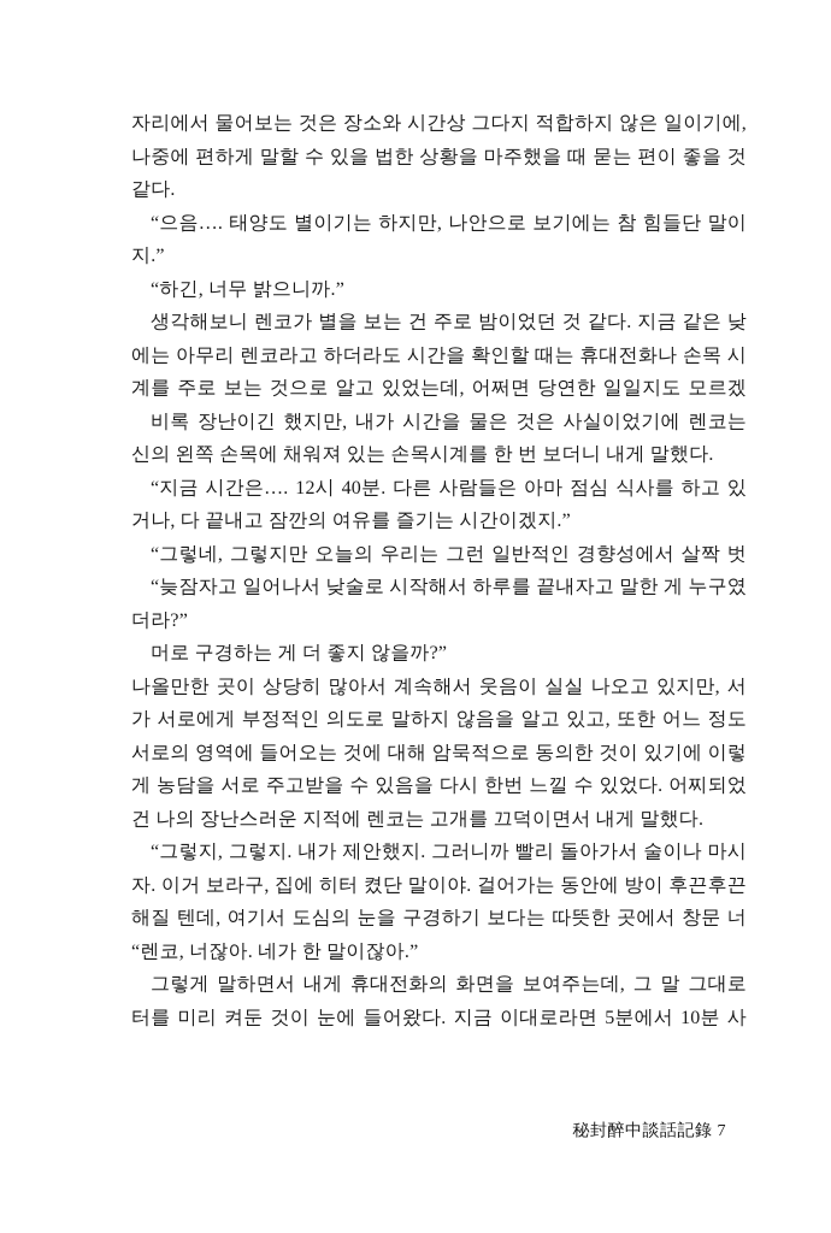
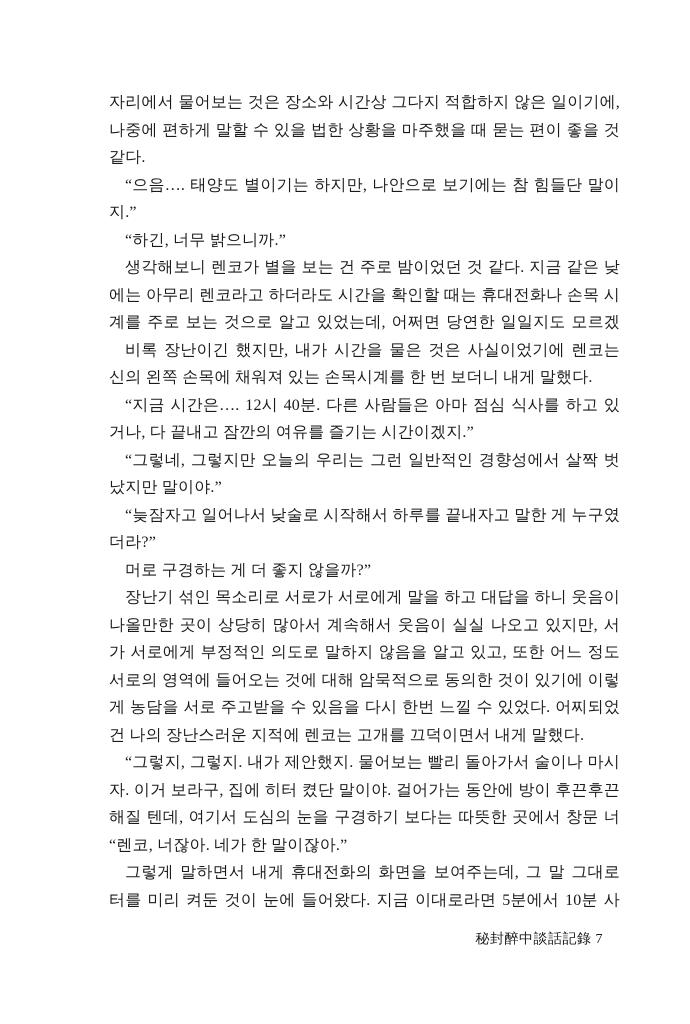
  자리에서 물어보는 것은 장소와 시간상 그다지 적합하지 않은 일이기에,
  나중에 편하게 말할 수 있을 법한 상황을 마주했을 때 묻는 편이 좋을 것
  같다.
  “으음…. 태양도 별이기는 하지만, 나안으로 보기에는 참 힘들단 말이
  지.”
  “하긴, 너무 밝으니까.”
  생각해보니 렌코가 별을 보는 건 주로 밤이었던 것 같다. 지금 같은 낮
  에는 아무리 렌코라고 하더라도 시간을 확인할 때는 휴대전화나 손목 시
  계를 주로 보는 것으로 알고 있었는데, 어쩌면 당연한 일일지도 모르겠
  비록 장난이긴 했지만, 내가 시간을 물은 것은 사실이었기에 렌코는
  신의 왼쪽 손목에 채워져 있는 손목시계를 한 번 보더니 내게 말했다.
  “지금 시간은…. 12시 40분. 다른 사람들은 아마 점심 식사를 하고 있
  거나, 다 끝내고 잠깐의 여유를 즐기는 시간이겠지.”
  “그렇네, 그렇지만 오늘의 우리는 그런 일반적인 경향성에서 살짝 벗
+ 났지만 말이야.”
  “늦잠자고 일어나서 낮술로 시작해서 하루를 끝내자고 말한 게 누구였
  더라?”
  머로 구경하는 게 더 좋지 않을까?”
+ 장난기 섞인 목소리로 서로가 서로에게 말을 하고 대답을 하니 웃음이
  나올만한 곳이 상당히 많아서 계속해서 웃음이 실실 나오고 있지만, 서
  가 서로에게 부정적인 의도로 말하지 않음을 알고 있고, 또한 어느 정도
  서로의 영역에 들어오는 것에 대해 암묵적으로 동의한 것이 있기에 이렇
  게 농담을 서로 주고받을 수 있음을 다시 한번 느낄 수 있었다. 어찌되었
  건 나의 장난스러운 지적에 렌코는 고개를 끄덕이면서 내게 말했다.
- “그렇지, 그렇지. 내가 제안했지. 그러니까 빨리 돌아가서 술이나 마시
+ “그렇지, 그렇지. 내가 제안했지. 물어보는 빨리 돌아가서 술이나 마시
  자. 이거 보라구, 집에 히터 켰단 말이야. 걸어가는 동안에 방이 후끈후끈
  해질 텐데, 여기서 도심의 눈을 구경하기 보다는 따뜻한 곳에서 창문 너
  “렌코, 너잖아. 네가 한 말이잖아.”
  그렇게 말하면서 내게 휴대전화의 화면을 보여주는데, 그 말 그대로
  터를 미리 켜둔 것이 눈에 들어왔다. 지금 이대로라면 5분에서 10분 사
  秘封醉中談話記錄 7
